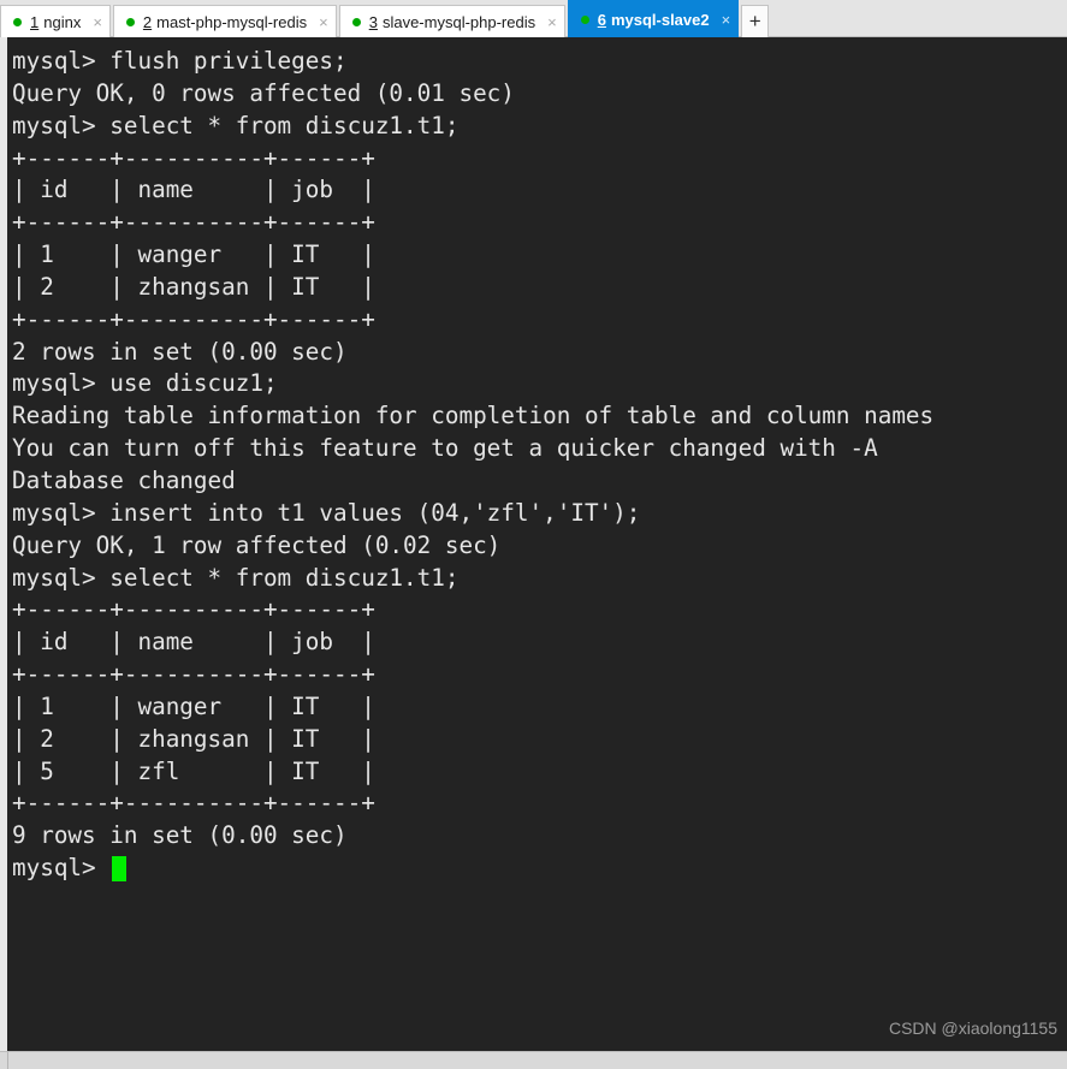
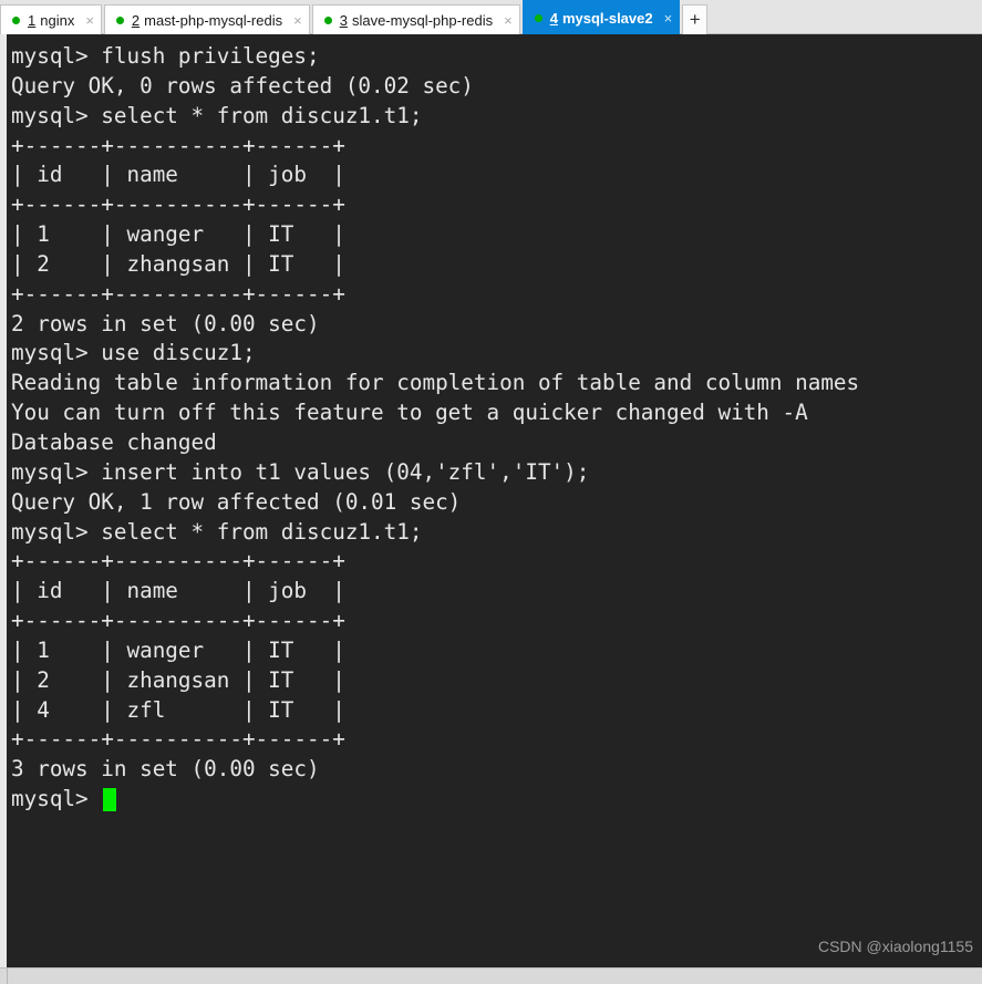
  1
  nginx
  ×
  2
  mast-php-mysql-redis
  ×
  3
  slave-mysql-php-redis
  ×
- 6
+ 4
  mysql-slave2
  ×
  +
  mysql> flush privileges;
- Query OK, 0 rows affected (0.01 sec)
+ Query OK, 0 rows affected (0.02 sec)
  mysql> select * from discuz1.t1;
  +------+----------+------+
  | id | name | job |
  +------+----------+------+
  | 1 | wanger | IT |
  | 2 | zhangsan | IT |
  +------+----------+------+
  2 rows in set (0.00 sec)
  mysql> use discuz1;
  Reading table information for completion of table and column names
  You can turn off this feature to get a quicker changed with -A
  Database changed
  mysql> insert into t1 values (04,'zfl','IT');
- Query OK, 1 row affected (0.02 sec)
+ Query OK, 1 row affected (0.01 sec)
  mysql> select * from discuz1.t1;
  +------+----------+------+
  | id | name | job |
  +------+----------+------+
  | 1 | wanger | IT |
  | 2 | zhangsan | IT |
- | 5 | zfl | IT |
+ | 4 | zfl | IT |
  +------+----------+------+
- 9 rows in set (0.00 sec)
+ 3 rows in set (0.00 sec)
  mysql>
  CSDN @xiaolong1155
